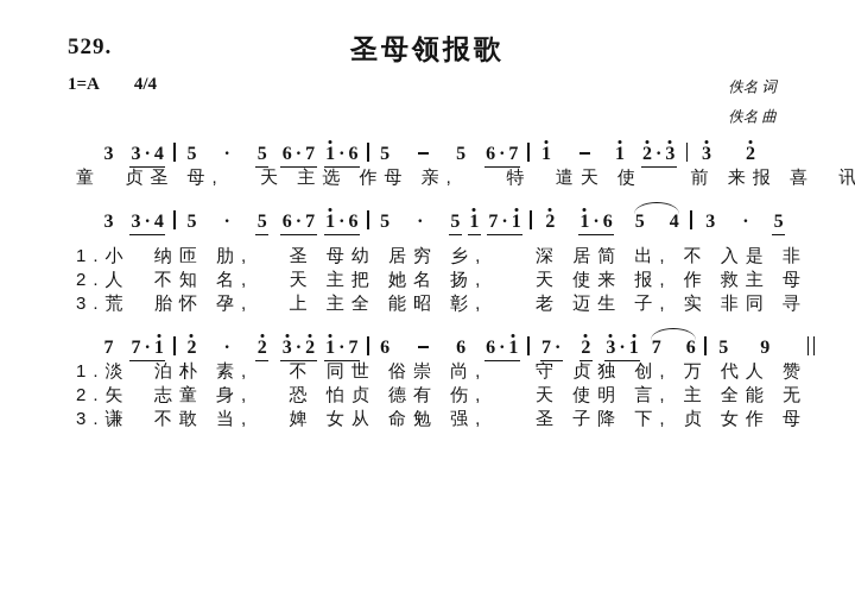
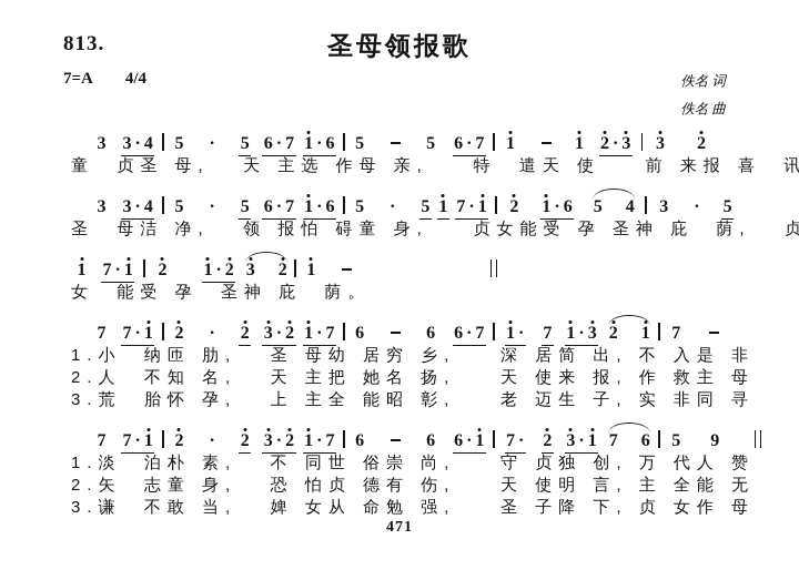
- 529.
+ 813.
  圣母领报歌
- 1=A 4/4
+ 7=A 4/4
  佚名 词
  佚名 曲
  3 3 · 4 5 · 5 6 · 7 1 · 6 5 5 6 · 7 1 1 2 · 3 3 2
  童 贞圣 母, 天 主选 作母 亲, 特 遣天 使 前 来报 喜 讯
  3 3 · 4 5 · 5 6 · 7 1 · 6 5 · 5 1 7 · 1 2 1 · 6 5 4 3 · 5
+ 圣 母洁 净, 领 报怕 碍童 身, 贞女能受 孕 圣神 庇 荫, 贞
+ 1 7 · 1 2 1 · 2 3 2 1
+ 女 能受 孕 圣神 庇 荫。
+ 7 7 · 1 2 · 2 3 · 2 1 · 7 6 6 6 · 7 1 · 7 1 · 3 2 1 7
  1.小 纳匝 肋, 圣 母幼 居穷 乡, 深 居简 出, 不 入是 非
  2.人 不知 名, 天 主把 她名 扬, 天 使来 报, 作 救主 母
  3.荒 胎怀 孕, 上 主全 能昭 彰, 老 迈生 子, 实 非同 寻
  7 7 · 1 2 · 2 3 · 2 1 · 7 6 6 6 · 1 7 · 2 3 · 1 7 6 5 9
  1.淡 泊朴 素, 不 同世 俗崇 尚, 守 贞独 创, 万 代人 赞
  2.矢 志童 身, 恐 怕贞 德有 伤, 天 使明 言, 主 全能 无
  3.谦 不敢 当, 婢 女从 命勉 强, 圣 子降 下, 贞 女作 母
+ 471
